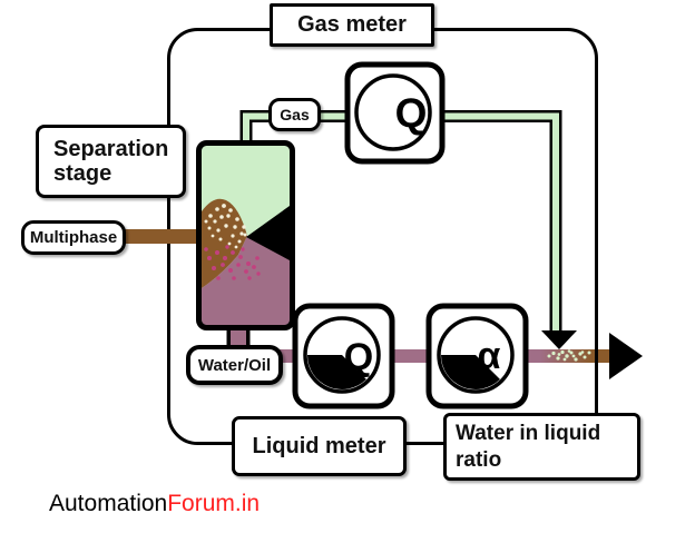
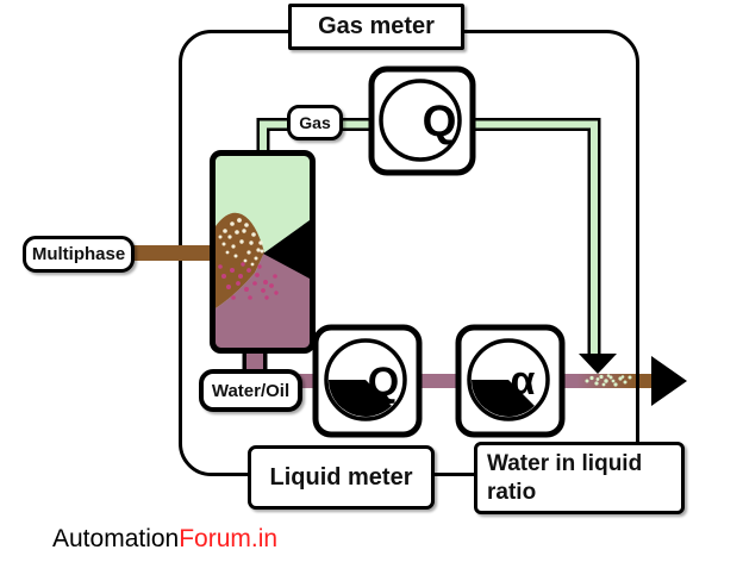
  Q
  Q
  α
  Gas meter
- Separation
- stage
  Multiphase
  Gas
  Water/Oil
  Liquid meter
  Water in liquid
  ratio
  AutomationForum.in
